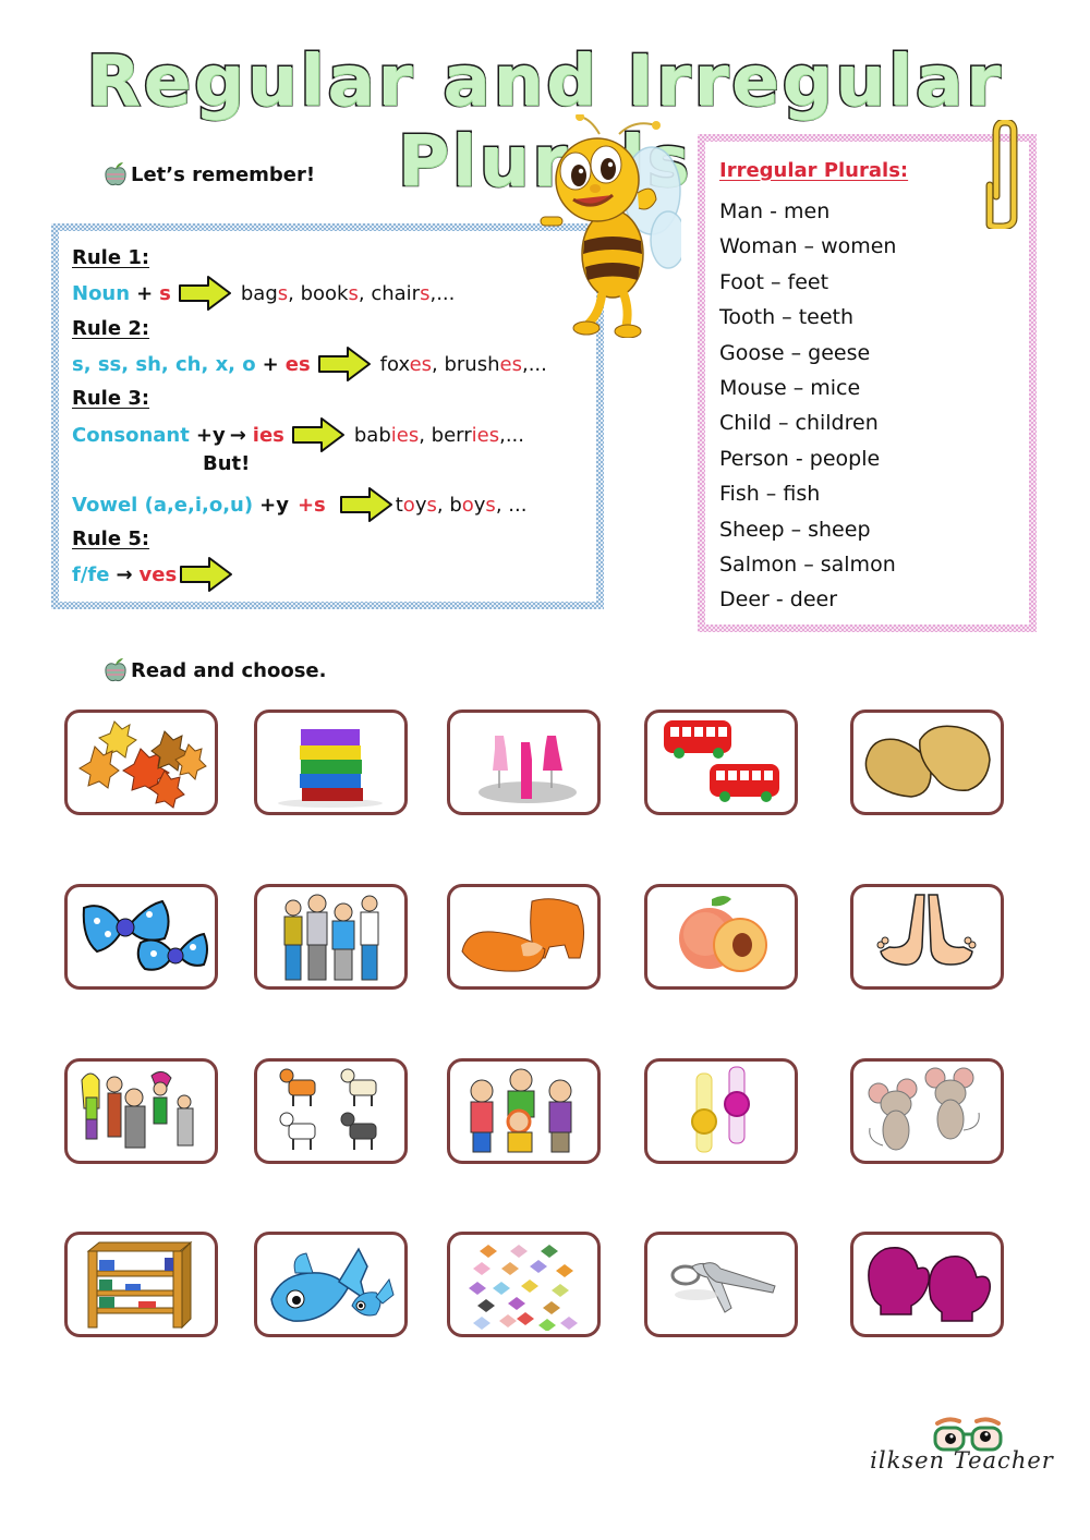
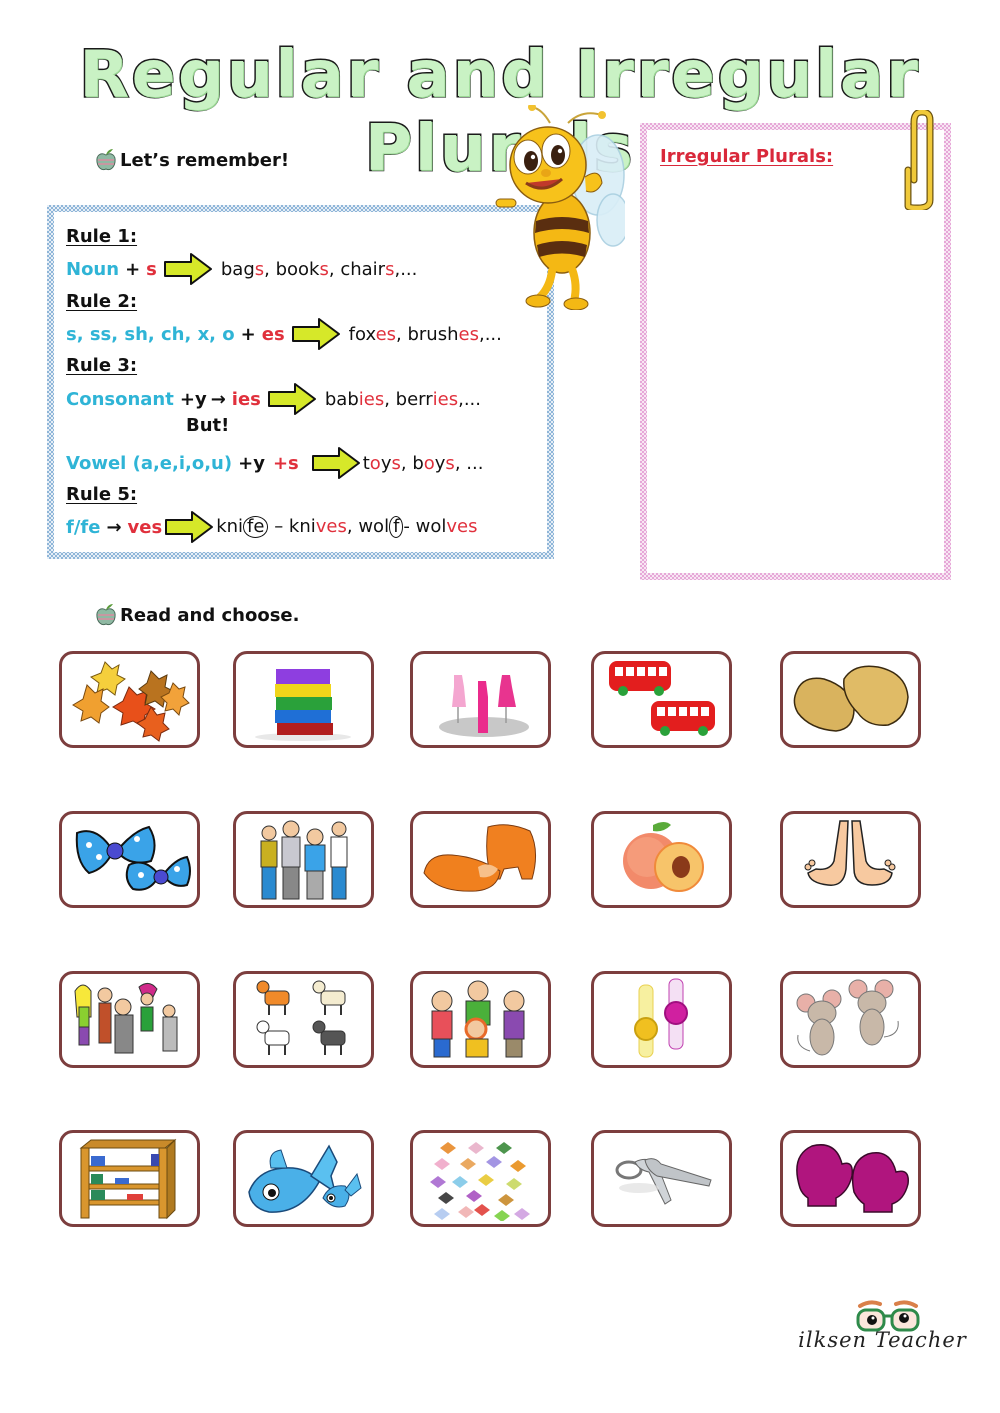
  Regular and Irregular Plur
  Let’s remember!
  Rule 1:
  Noun
  +
  s
  bags, books, chairs,...
  Rule 2:
  s, ss, sh, ch, x, o
  +
  es
  foxes, brushes,...
  Rule 3:
  Consonant
  +y
  →
  ies
  babies, berries,...
  But!
  Vowel (a,e,i,o,u)
  +y
  +s
  toys, boys, ...
  Rule 5:
  f/fe
  →
  ves
+ kni fe – knives, wol f - wolves
  Irregular Plurals:
- Man - men
- Woman – women
- Foot – feet
- Tooth – teeth
- Goose – geese
- Mouse – mice
- Child – children
- Person - people
- Fish – fish
- Sheep – sheep
- Salmon – salmon
- Deer - deer
  Read and choose.
  ilksen Teacher
